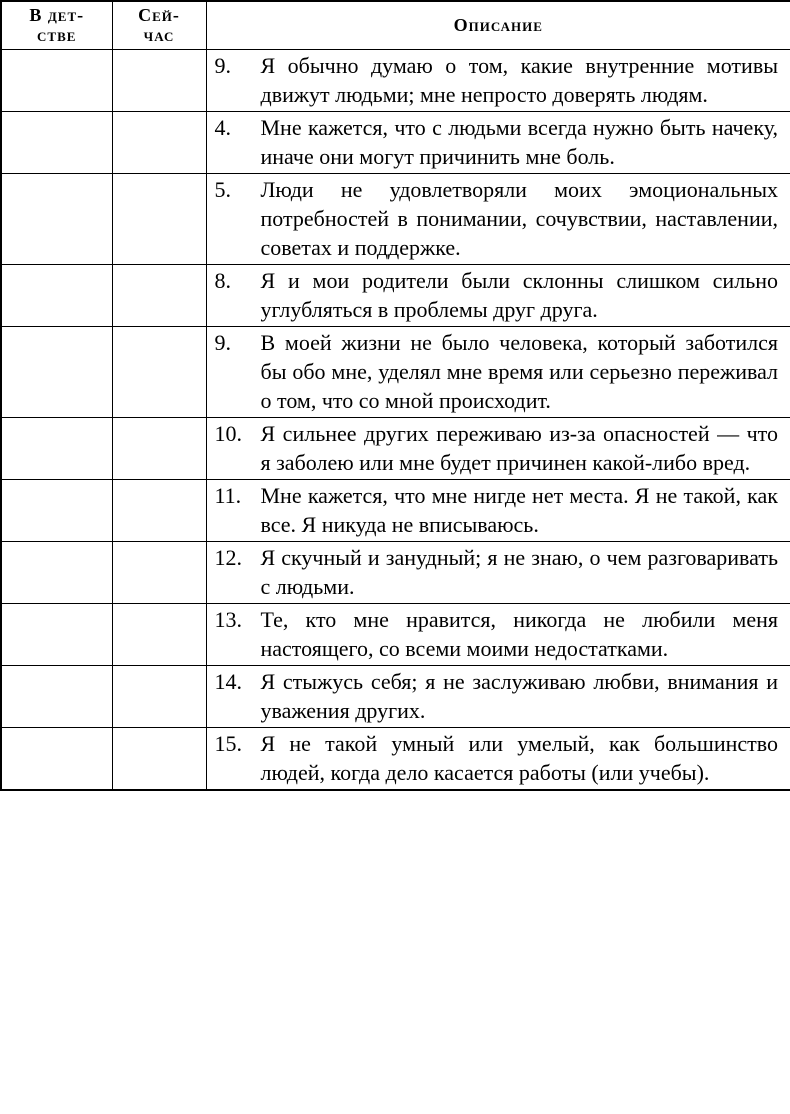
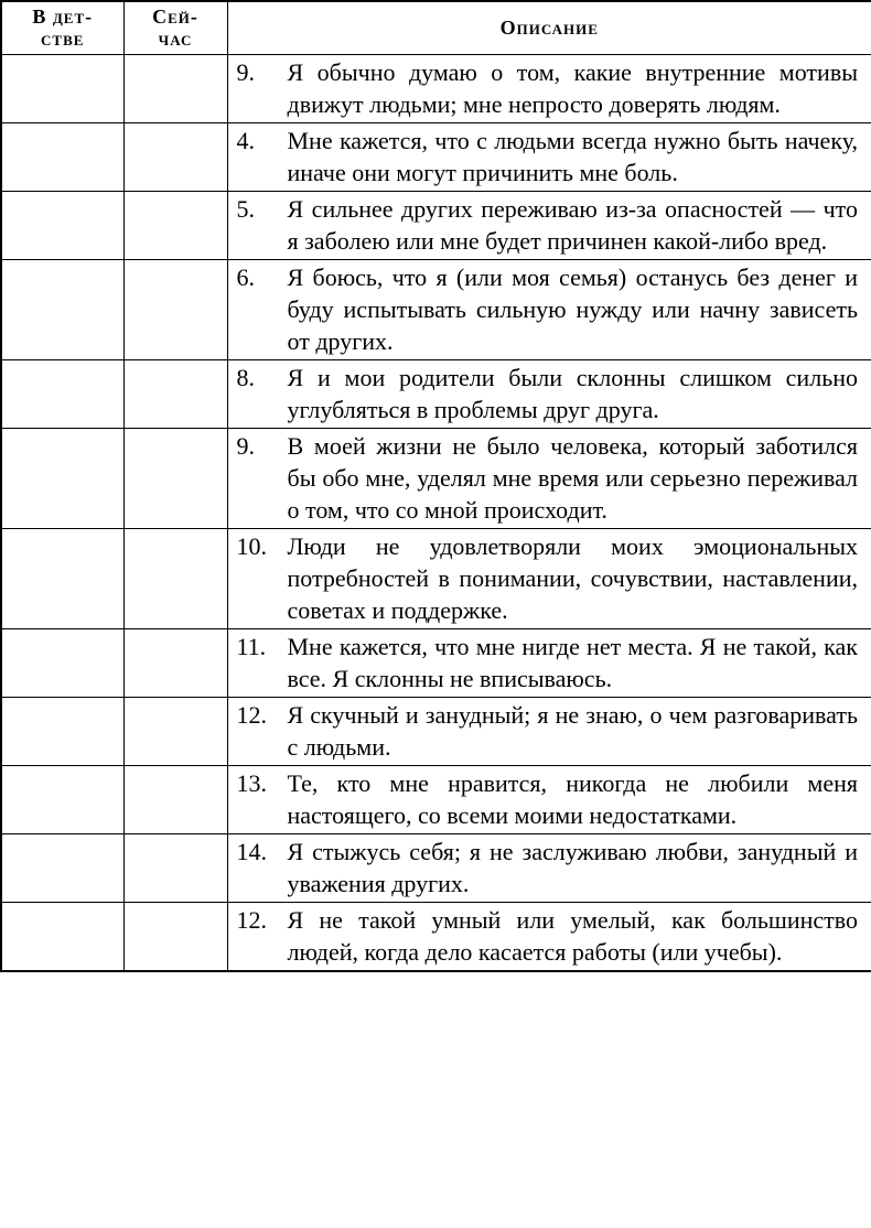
  В дет- стве	Сей- час	Описание
  		9. Я обычно думаю о том, какие внутренние мотивы движут людьми; мне непросто доверять людям.
  		4. Мне кажется, что с людьми всегда нужно быть начеку, иначе они могут причинить мне боль.
- 		5. Люди не удовлетворяли моих эмоциональных потребностей в понимании, сочувствии, наставлении, советах и поддержке.
+ 		5. Я сильнее других переживаю из-за опасностей — что я заболею или мне будет причинен какой-либо вред.
+ 		6. Я боюсь, что я (или моя семья) останусь без денег и буду испытывать сильную нужду или начну зависеть от других.
  		8. Я и мои родители были склонны слишком сильно углубляться в проблемы друг друга.
  		9. В моей жизни не было человека, который заботился бы обо мне, уделял мне время или серьезно переживал о том, что со мной происходит.
- 		10. Я сильнее других переживаю из-за опасностей — что я заболею или мне будет причинен какой-либо вред.
+ 		10. Люди не удовлетворяли моих эмоциональных потребностей в понимании, сочувствии, наставлении, советах и поддержке.
- 		11. Мне кажется, что мне нигде нет места. Я не такой, как все. Я никуда не вписываюсь.
+ 		11. Мне кажется, что мне нигде нет места. Я не такой, как все. Я склонны не вписываюсь.
  		12. Я скучный и занудный; я не знаю, о чем разговаривать с людьми.
  		13. Те, кто мне нравится, никогда не любили меня настоящего, со всеми моими недостатками.
- 		14. Я стыжусь себя; я не заслуживаю любви, внимания и уважения других.
+ 		14. Я стыжусь себя; я не заслуживаю любви, занудный и уважения других.
- 		15. Я не такой умный или умелый, как большинство людей, когда дело касается работы (или учебы).
+ 		12. Я не такой умный или умелый, как большинство людей, когда дело касается работы (или учебы).
